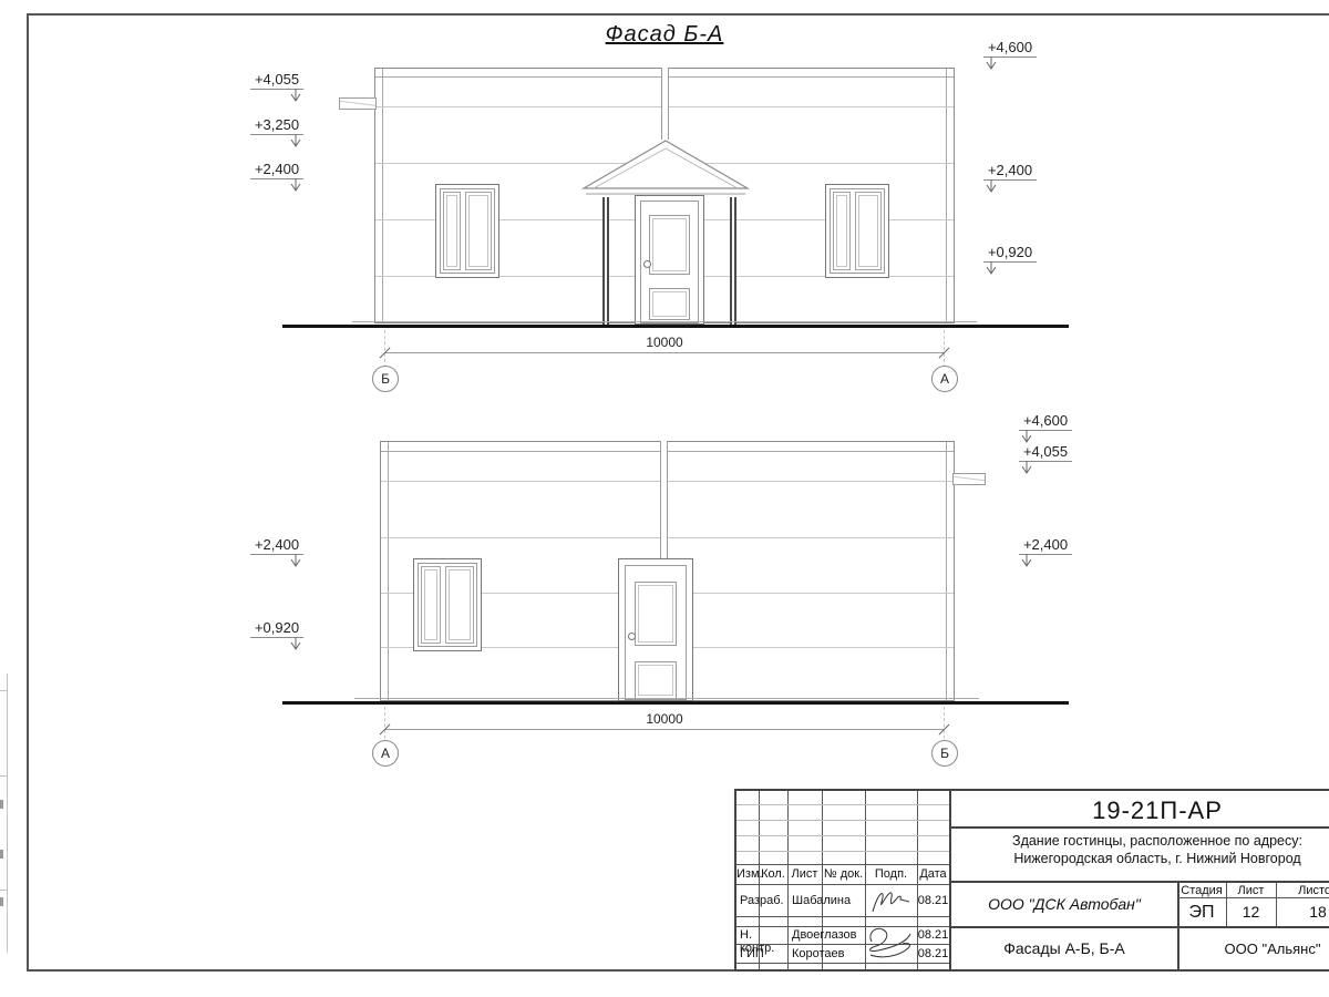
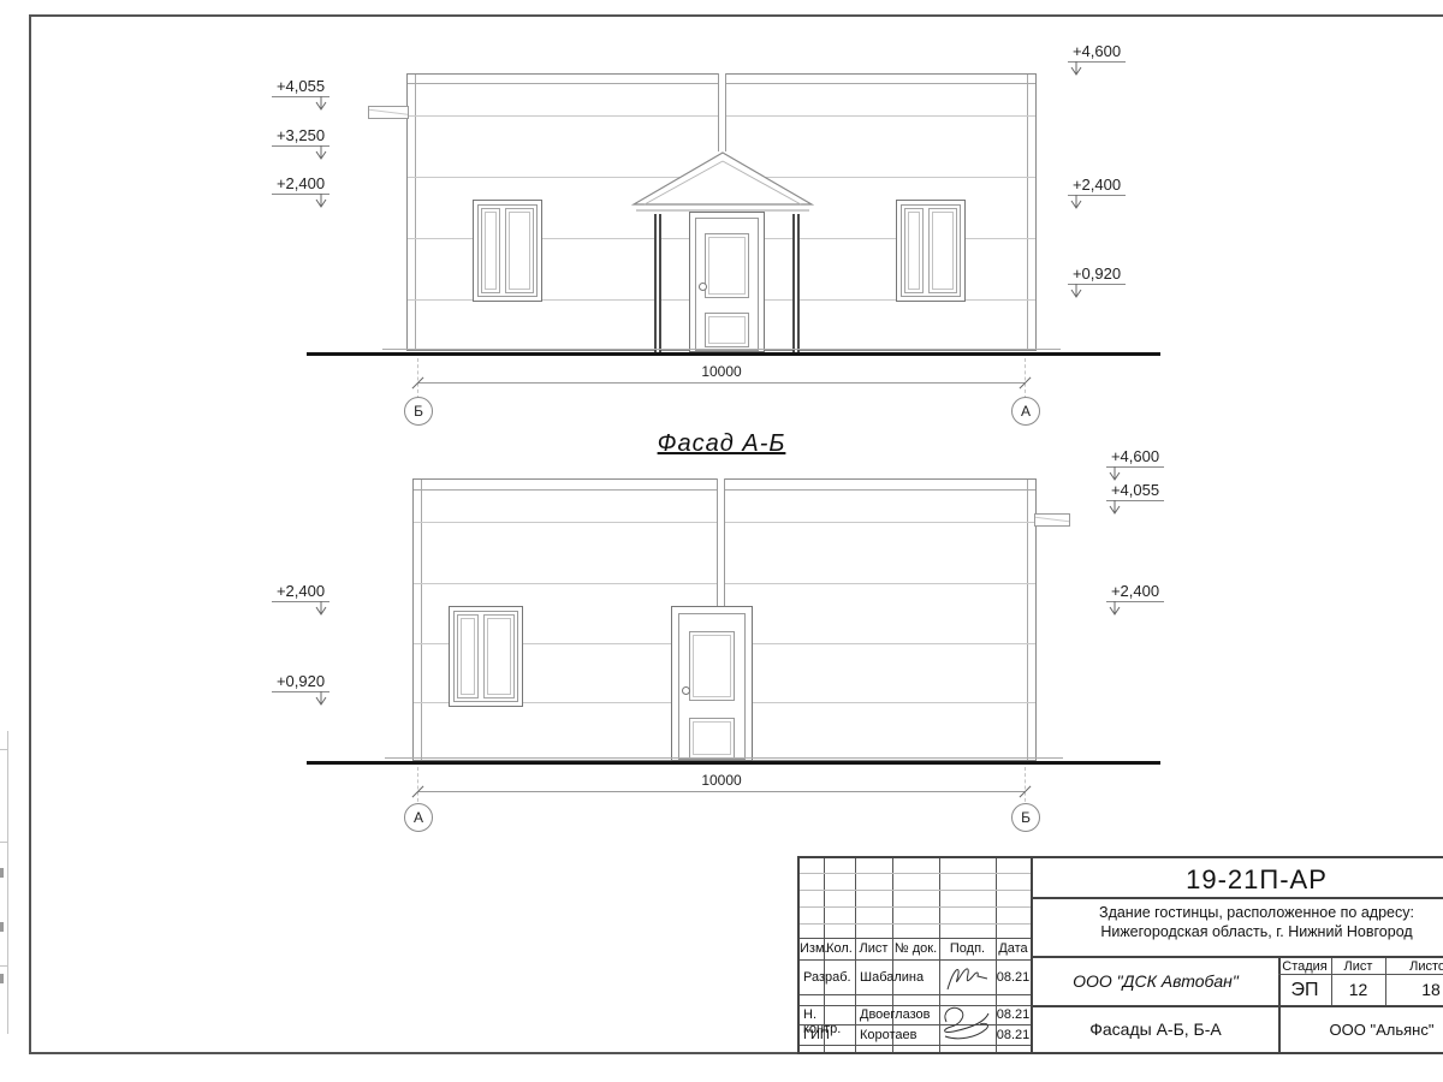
- Фасад Б-А
  10000
  Б
  А
  +4,055
  +3,250
  +2,400
  +4,600
  +2,400
  +0,920
+ Фасад А-Б
  10000
  А
  Б
  +2,400
  +0,920
  +4,600
  +4,055
  +2,400
  Изм
  Кол.
  Лист
  № док.
  Подп.
  Дата
  Разраб.
  Шабалина
  08.21
  Н. контр.
  Двоеглазов
  08.21
  ГИП
  Коротаев
  08.21
  19-21П-АР
  Здание гостинцы, расположенное по адресу:
  Нижегородская область, г. Нижний Новгород
  ООО "ДСК Автобан"
  Фасады А-Б, Б-А
  ООО "Альянс"
  Стадия
  Лист
  Листо
  ЭП
  12
  18
